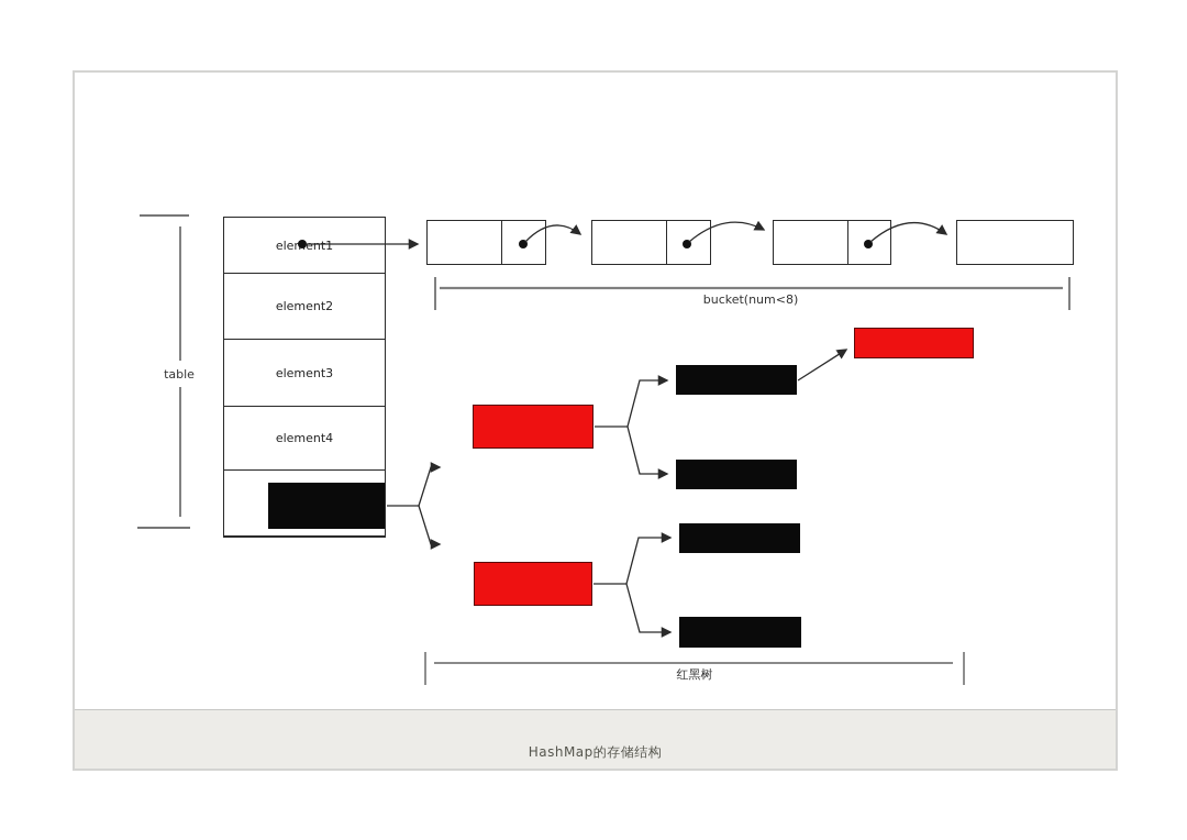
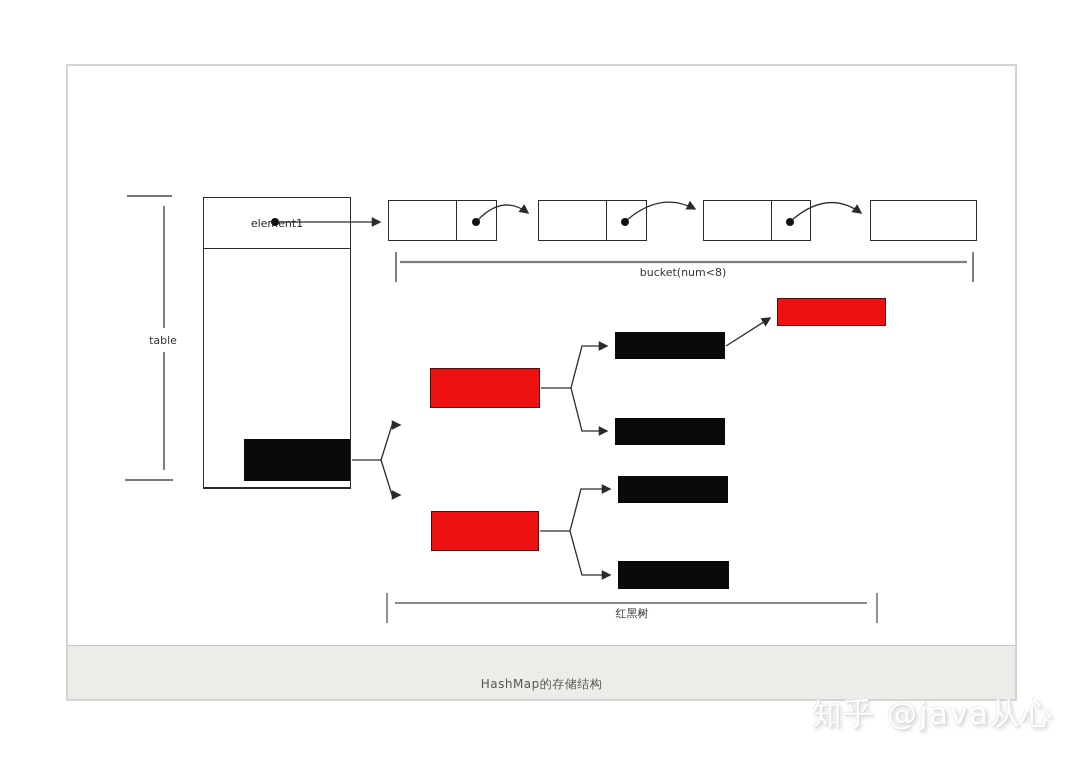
  HashMap的存储结构
  eleent1
- element2
- element3
- element4
  table
  bucket(num<8)
  红黑树
+ 知乎 @java从心
